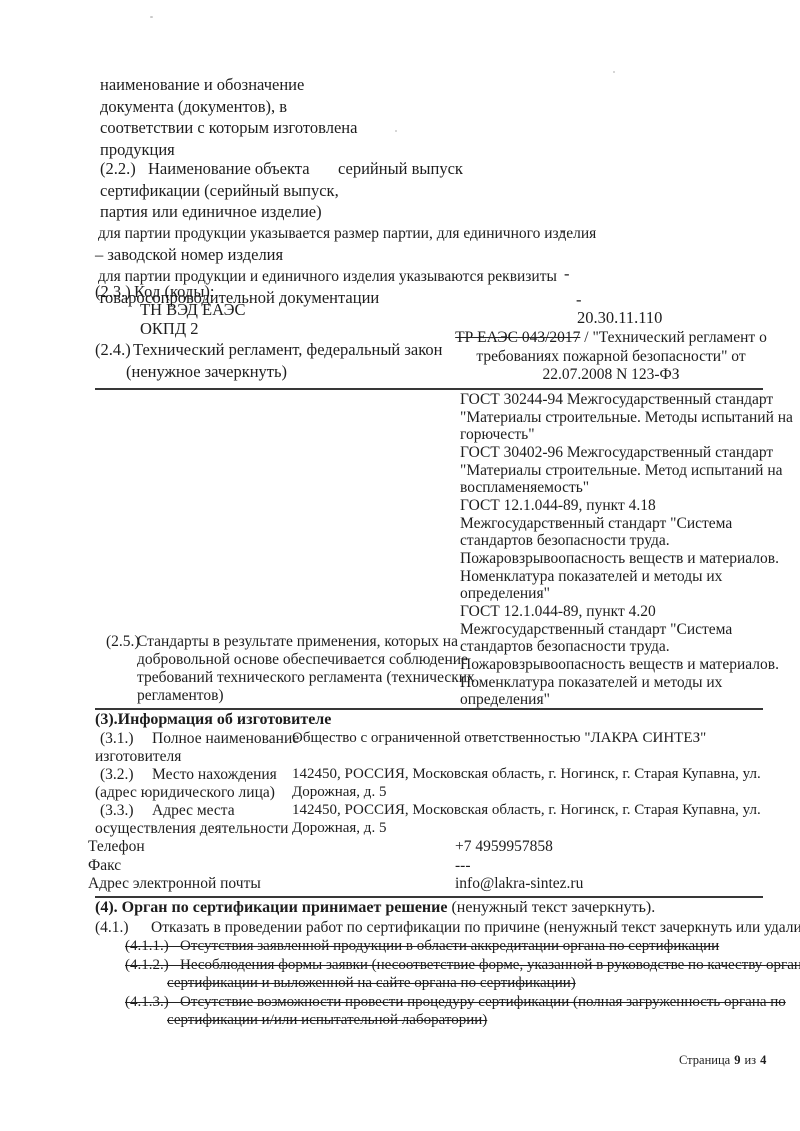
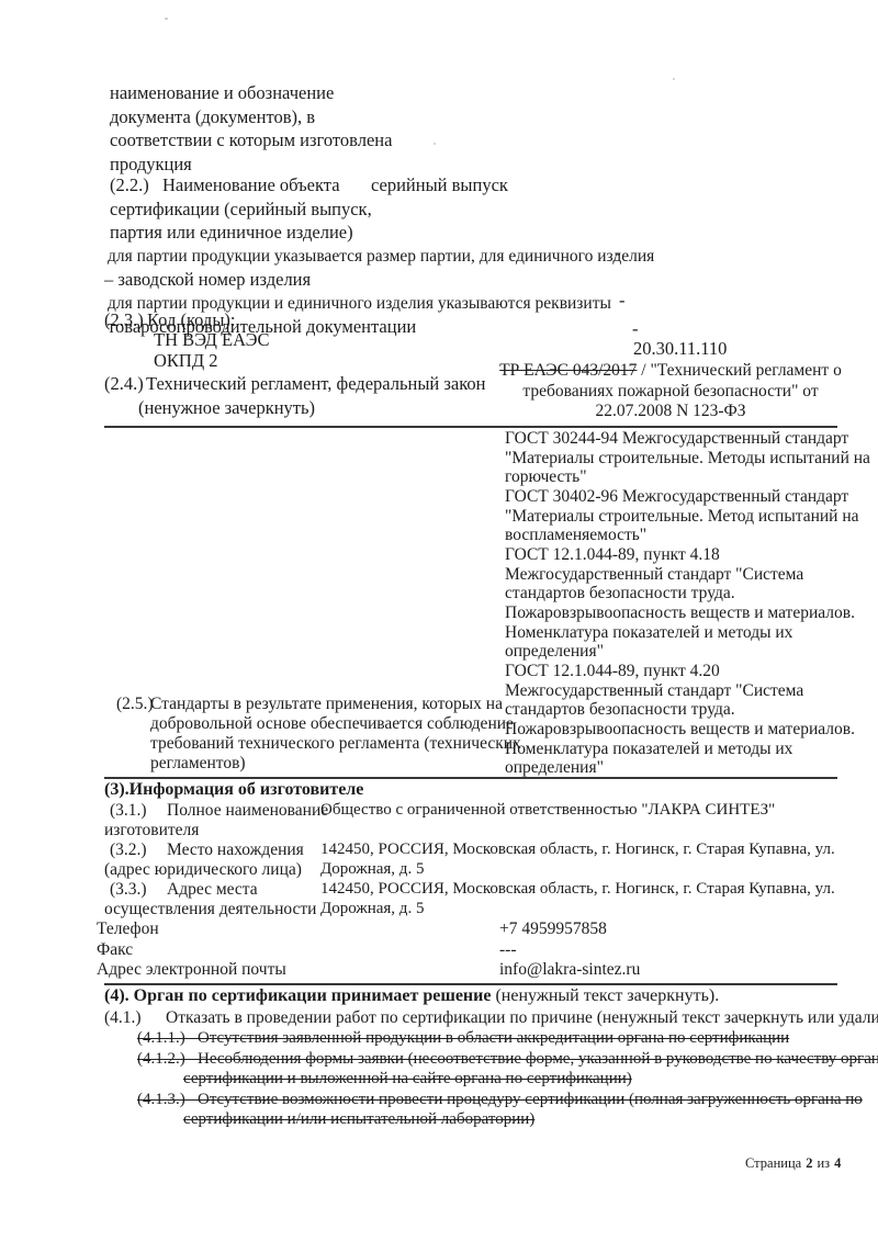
  наименование и обозначение
  документа (документов), в
  соответствии с которым изготовлена
  продукция
  (2.2.)
  Наименование объекта
  серийный выпуск
  сертификации (серийный выпуск,
  партия или единичное изделие)
  для партии продукции указывается размер партии, для единичного изделия
  -
  – заводской номер изделия
  для партии продукции и единичного изделия указываются реквизиты
  -
  товаросопроводительной документации
  (2.3.)
  Код (коды):
  ТН ВЭД ЕАЭС
  -
  ОКПД 2
  20.30.11.110
  (2.4.)
  Технический регламент, федеральный закон
  (ненужное зачеркнуть)
  ТР ЕАЭС 043/2017 / "Технический регламент о
  требованиях пожарной безопасности" от
  22.07.2008 N 123-ФЗ
  ГОСТ 30244-94 Межгосударственный стандарт
  "Материалы строительные. Методы испытаний на
  горючесть"
  ГОСТ 30402-96 Межгосударственный стандарт
  "Материалы строительные. Метод испытаний на
  воспламеняемость"
  ГОСТ 12.1.044-89, пункт 4.18
  Межгосударственный стандарт "Система
  стандартов безопасности труда.
  Пожаровзрывоопасность веществ и материалов.
  Номенклатура показателей и методы их
  определения"
  ГОСТ 12.1.044-89, пункт 4.20
  Межгосударственный стандарт "Система
  стандартов безопасности труда.
  Пожаровзрывоопасность веществ и материалов.
  Номенклатура показателей и методы их
  определения"
  (2.5.)
  Стандарты в результате применения, которых на
  добровольной основе обеспечивается соблюдение
  требований технического регламента (технических
  регламентов)
  (3).Информация об изготовителе
  (3.1.)
  Полное наименование
  Общество с ограниченной ответственностью "ЛАКРА СИНТЕЗ"
  изготовителя
  (3.2.)
  Место нахождения
  142450, РОССИЯ, Московская область, г. Ногинск, г. Старая Купавна, ул.
  (адрес юридического лица)
  Дорожная, д. 5
  (3.3.)
  Адрес места
  142450, РОССИЯ, Московская область, г. Ногинск, г. Старая Купавна, ул.
  осуществления деятельности
  Дорожная, д. 5
  Телефон
  +7 4959957858
  Факс
  ---
  Адрес электронной почты
  info@lakra-sintez.ru
  (4). Орган по сертификации принимает решение (ненужный текст зачеркнуть).
  (4.1.)
  Отказать в проведении работ по сертификации по причине (ненужный текст зачеркнуть или удали
  (4.1.1.) Отсутствия заявленной продукции в области аккредитации органа по сертификации
  (4.1.2.) Несоблюдения формы заявки (несоответствие форме, указанной в руководстве по качеству орган
  сертификации и выложенной на сайте органа по сертификации)
  (4.1.3.) Отсутствие возможности провести процедуру сертификации (полная загруженность органа по
  сертификации и/или испытательной лаборатории)
- Страница 9 из 4
+ Страница 2 из 4
